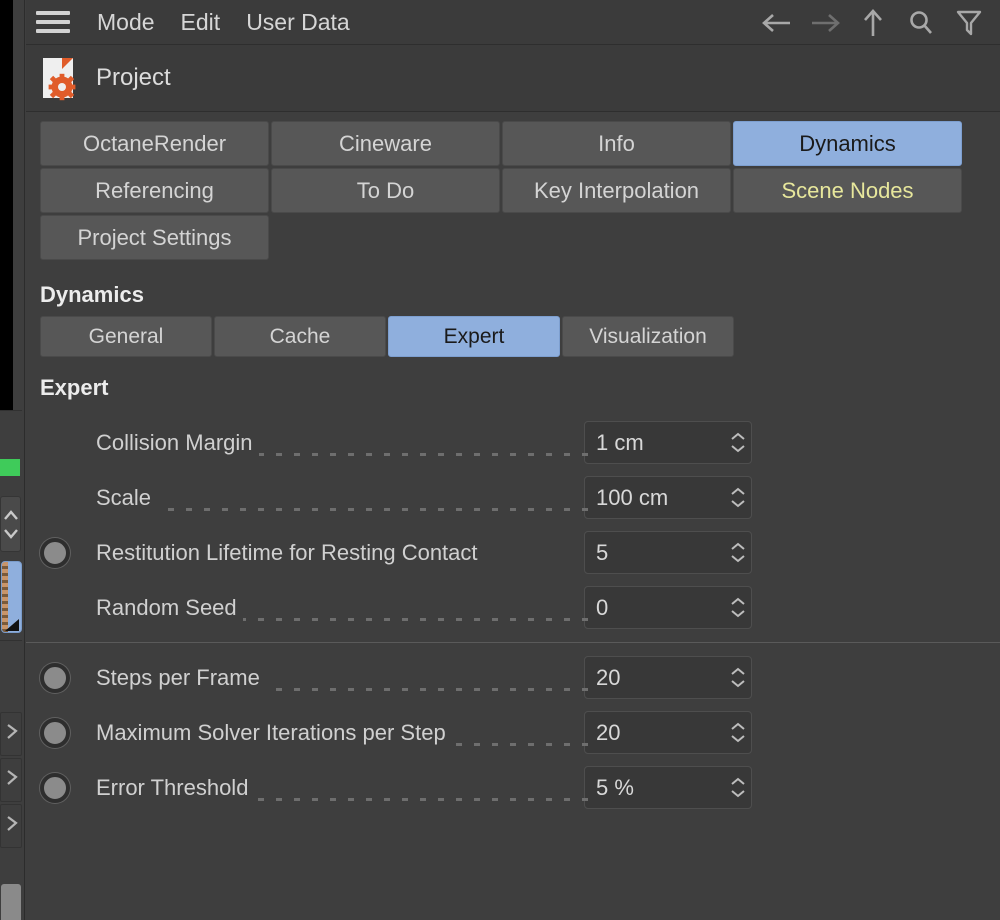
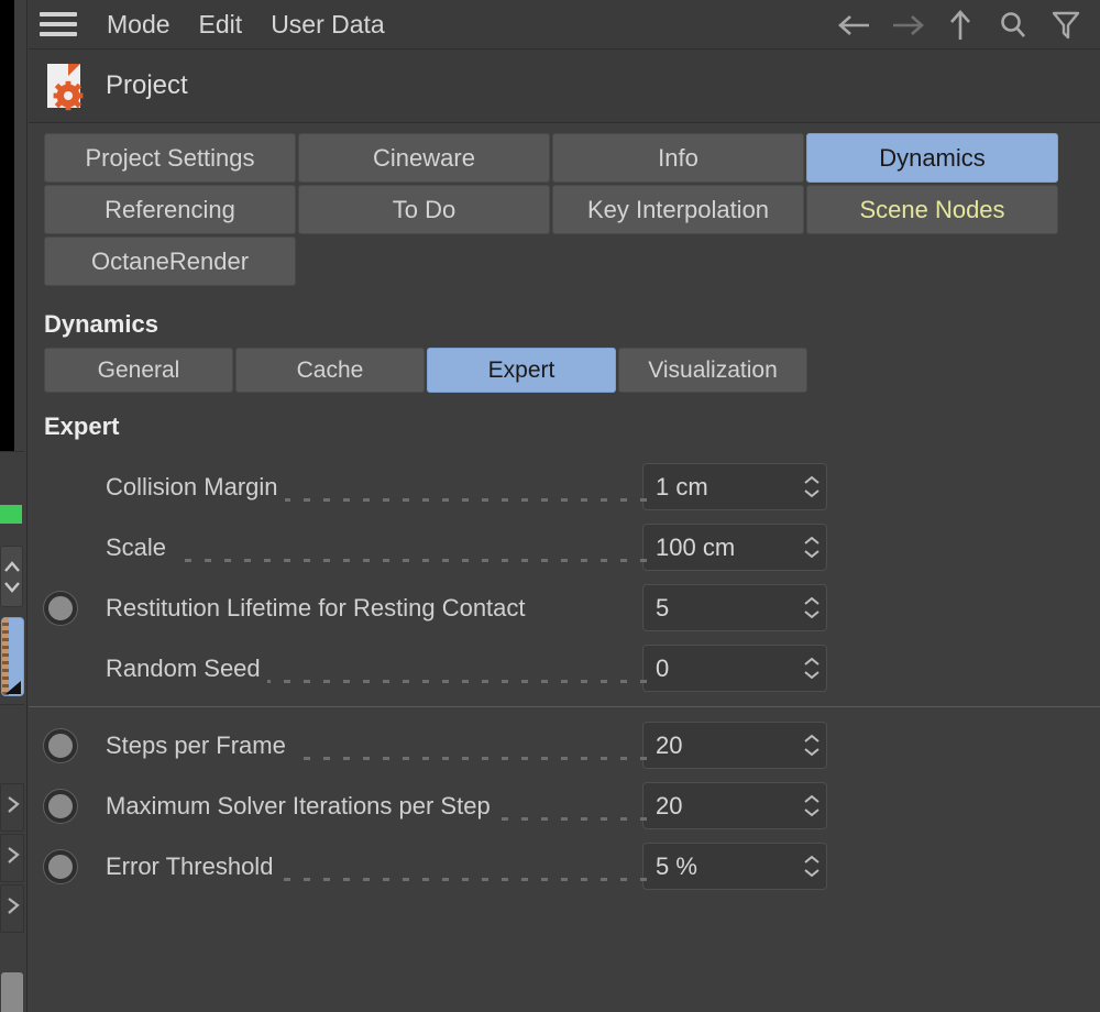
  Mode
  Edit
  User Data
  Project
- OctaneRender
+ Project Settings
  Cineware
  Info
  Dynamics
  Referencing
  To Do
  Key Interpolation
  Scene Nodes
- Project Settings
+ OctaneRender
  Dynamics
  General
  Cache
  Expert
  Visualization
  Expert
  Collision Margin
  1 cm
  Scale
  100 cm
  Restitution Lifetime for Resting Contact
  5
  Random Seed
  0
  Steps per Frame
  20
  Maximum Solver Iterations per Step
  20
  Error Threshold
  5 %
